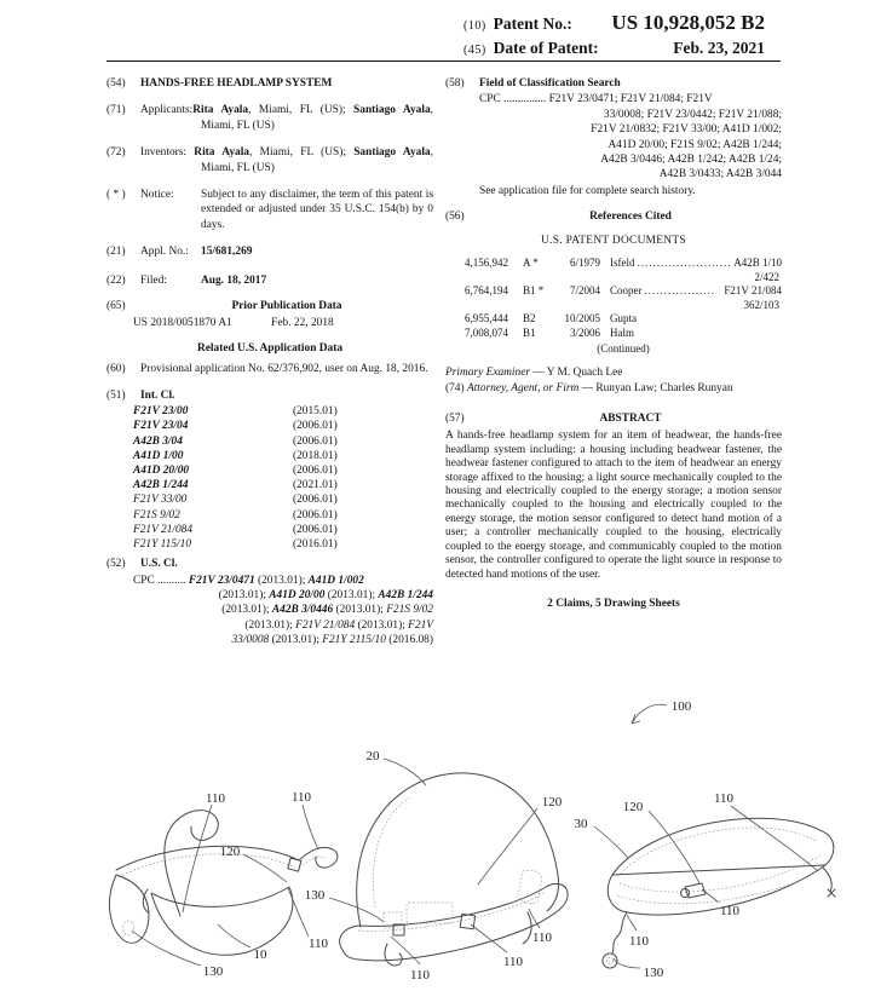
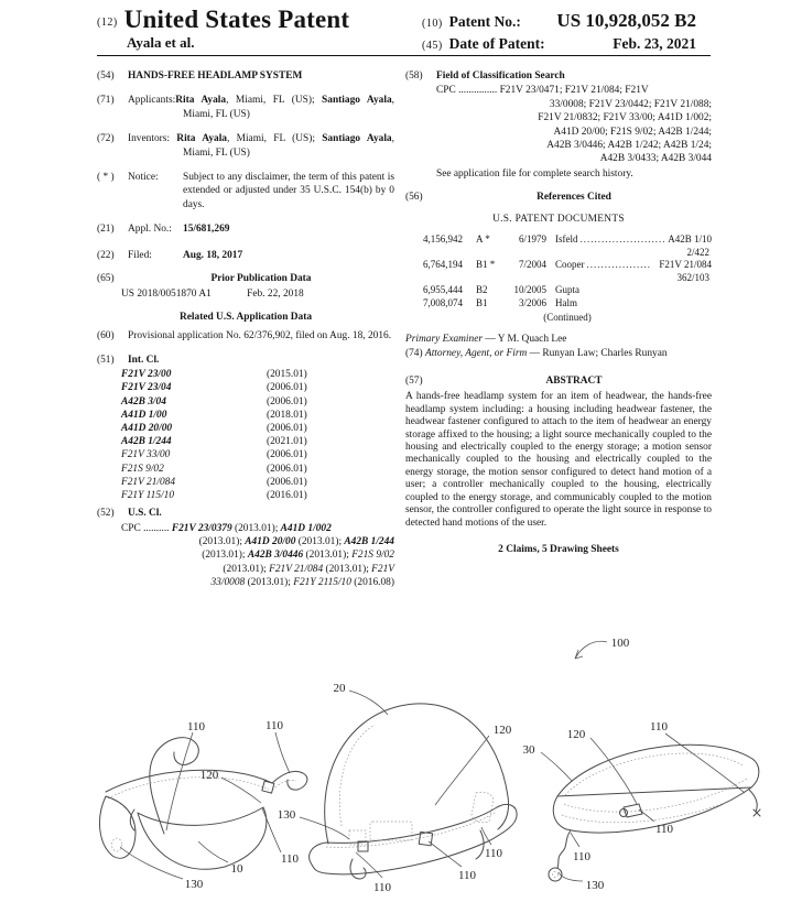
+ (12)
+ United States Patent
+ Ayala et al.
  (10)
  Patent No.:
  US 10,928,052 B2
  (45)
  Date of Patent:
  Feb. 23, 2021
  (54)
  HANDS-FREE HEADLAMP SYSTEM
  (71)
  Applicants:Rita Ayala, Miami, FL (US); Santiago Ayala, Miami, FL (US)
  (72)
  Inventors: Rita Ayala, Miami, FL (US); Santiago Ayala, Miami, FL (US)
  ( * )
  Notice:
  Subject to any disclaimer, the term of this patent is extended or adjusted under 35 U.S.C. 154(b) by 0 days.
  (21)
  Appl. No.:
  15/681,269
  (22)
  Filed:
  Aug. 18, 2017
  (65)
  Prior Publication Data
  US 2018/0051870 A1 Feb. 22, 2018
  Related U.S. Application Data
  (60)
- Provisional application No. 62/376,902, user on Aug. 18, 2016.
+ Provisional application No. 62/376,902, filed on Aug. 18, 2016.
  (51)
  Int. Cl.
  F21V 23/00
  (2015.01)
  F21V 23/04
  (2006.01)
  A42B 3/04
  (2006.01)
  A41D 1/00
  (2018.01)
  A41D 20/00
  (2006.01)
  A42B 1/244
  (2021.01)
  F21V 33/00
  (2006.01)
  F21S 9/02
  (2006.01)
  F21V 21/084
  (2006.01)
  F21Y 115/10
  (2016.01)
  (52)
  U.S. Cl.
- CPC .......... F21V 23/0471 (2013.01); A41D 1/002
+ CPC .......... F21V 23/0379 (2013.01); A41D 1/002
  (2013.01); A41D 20/00 (2013.01); A42B 1/244
  (2013.01); A42B 3/0446 (2013.01); F21S 9/02
  (2013.01); F21V 21/084 (2013.01); F21V
  33/0008 (2013.01); F21Y 2115/10 (2016.08)
  (58)
  Field of Classification Search
  CPC ............... F21V 23/0471; F21V 21/084; F21V
  33/0008; F21V 23/0442; F21V 21/088;
  F21V 21/0832; F21V 33/00; A41D 1/002;
  A41D 20/00; F21S 9/02; A42B 1/244;
  A42B 3/0446; A42B 1/242; A42B 1/24;
  A42B 3/0433; A42B 3/044
  See application file for complete search history.
  (56)
  References Cited
  U.S. PATENT DOCUMENTS
  4,156,942
  A *
  6/1979
  Isfeld
  ........................
  A42B 1/10
  2/422
  6,764,194
  B1 *
  7/2004
  Cooper
  ..................
  F21V 21/084
  362/103
  6,955,444
  B2
  10/2005
  Gupta
  7,008,074
  B1
  3/2006
  Halm
  (Continued)
  Primary Examiner — Y M. Quach Lee
  (74) Attorney, Agent, or Firm — Runyan Law; Charles Runyan
  (57)
  ABSTRACT
  A hands-free headlamp system for an item of headwear, the hands-free headlamp system including: a housing including headwear fastener, the headwear fastener configured to attach to the item of headwear an energy storage affixed to the housing; a light source mechanically coupled to the housing and electrically coupled to the energy storage; a motion sensor mechanically coupled to the housing and electrically coupled to the energy storage, the motion sensor configured to detect hand motion of a user; a controller mechanically coupled to the housing, electrically coupled to the energy storage, and communicably coupled to the motion sensor, the controller configured to operate the light source in response to detected hand motions of the user.
  2 Claims, 5 Drawing Sheets
  100
  110
  110
  120
  10
  110
  130
  20
  120
  130
  110
  110
  110
  30
  120
  110
  110
  110
  130
